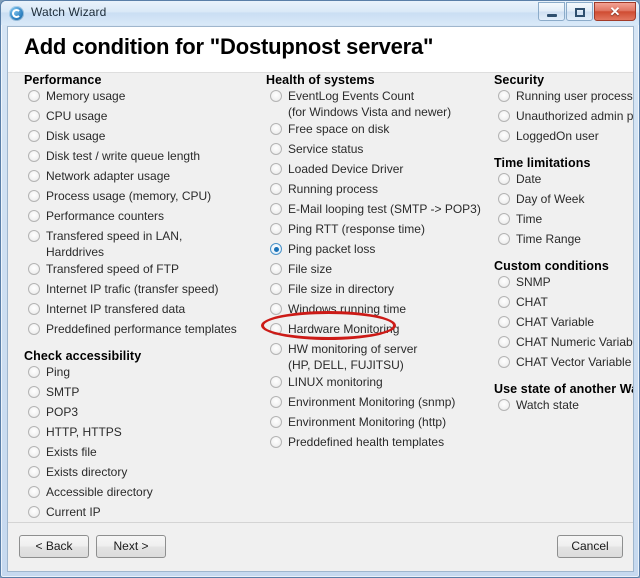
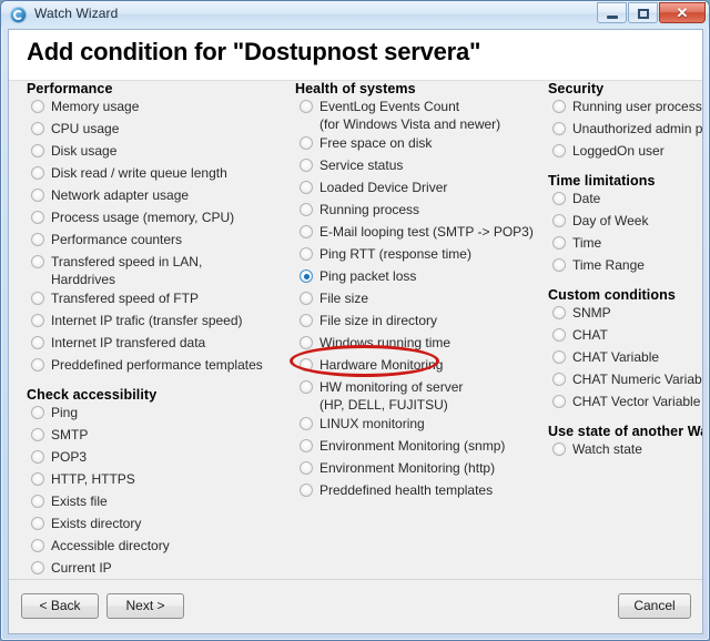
  Watch Wizard
  ✕
  Add condition for "Dostupnost servera"
  Performance
  Memory usage
  CPU usage
  Disk usage
- Disk test / write queue length
+ Disk read / write queue length
  Network adapter usage
  Process usage (memory, CPU)
  Performance counters
  Transfered speed in LAN,
  Harddrives
  Transfered speed of FTP
  Internet IP trafic (transfer speed)
  Internet IP transfered data
  Preddefined performance templates
  Check accessibility
  Ping
  SMTP
  POP3
  HTTP, HTTPS
  Exists file
  Exists directory
  Accessible directory
  Current IP
  Health of systems
  EventLog Events Count
  (for Windows Vista and newer)
  Free space on disk
  Service status
  Loaded Device Driver
  Running process
  E-Mail looping test (SMTP -> POP3)
  Ping RTT (response time)
  Ping packet loss
  File size
  File size in directory
  Windows running time
  Hardware Monitoring
  HW monitoring of server
  (HP, DELL, FUJITSU)
  LINUX monitoring
  Environment Monitoring (snmp)
  Environment Monitoring (http)
  Preddefined health templates
  Security
  Running user process
  Unauthorized admin p
  LoggedOn user
  Time limitations
  Date
  Day of Week
  Time
  Time Range
  Custom conditions
  SNMP
  CHAT
  CHAT Variable
  CHAT Numeric Variab
  CHAT Vector Variable
  Use state of another W
  Watch state
  < Back
  Next >
  Cancel
